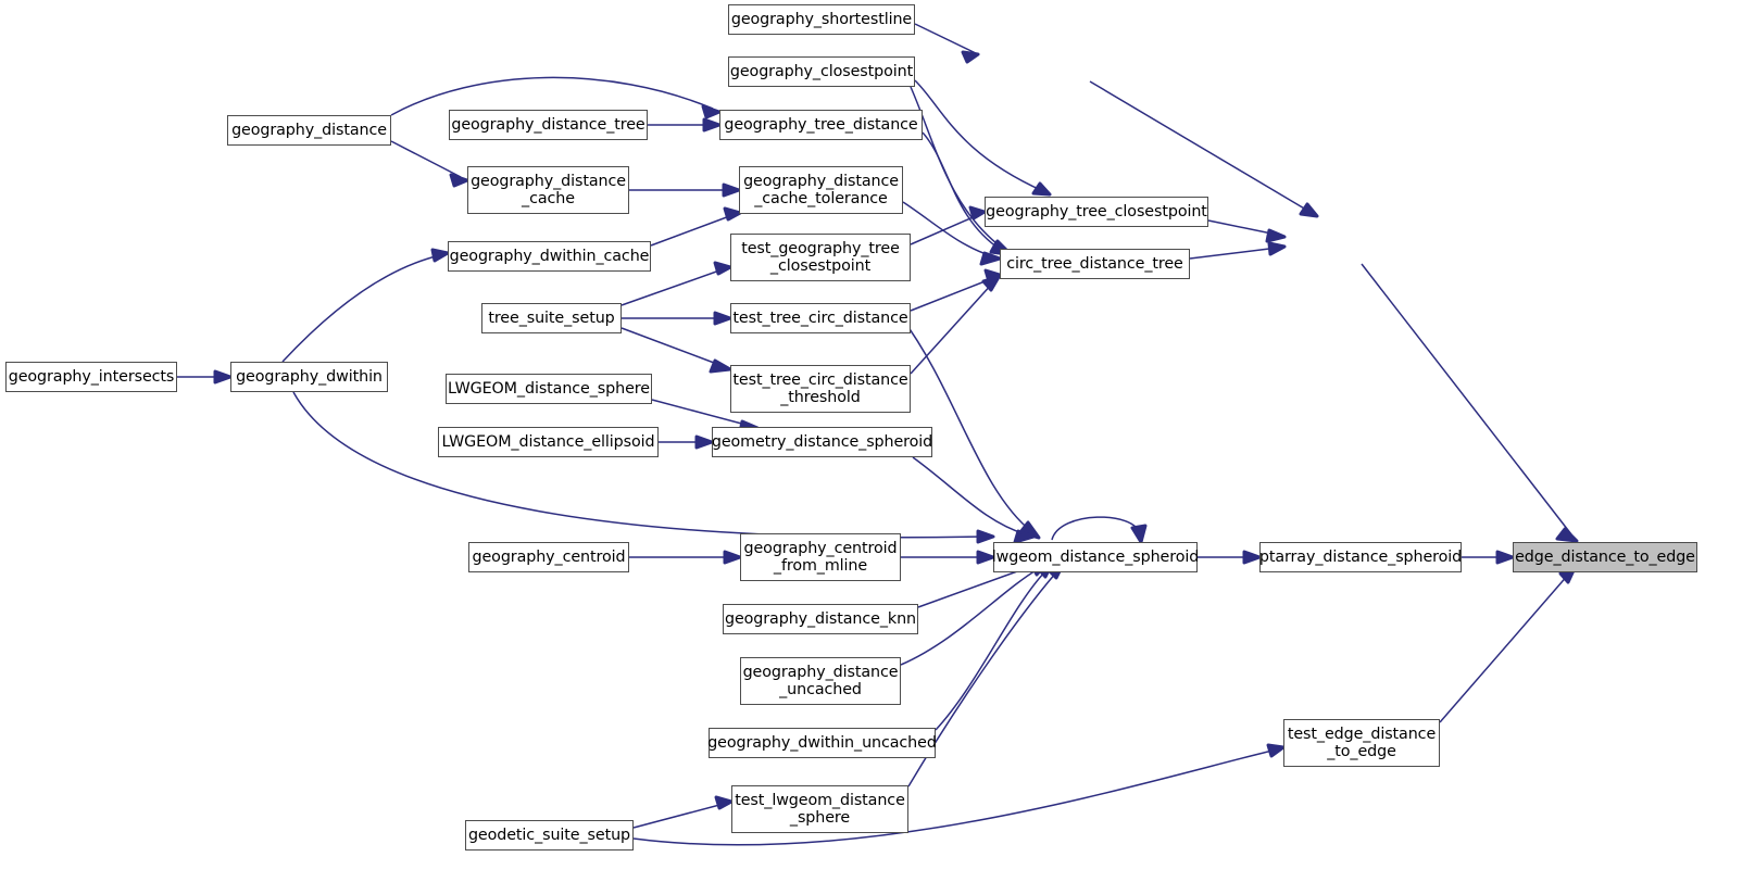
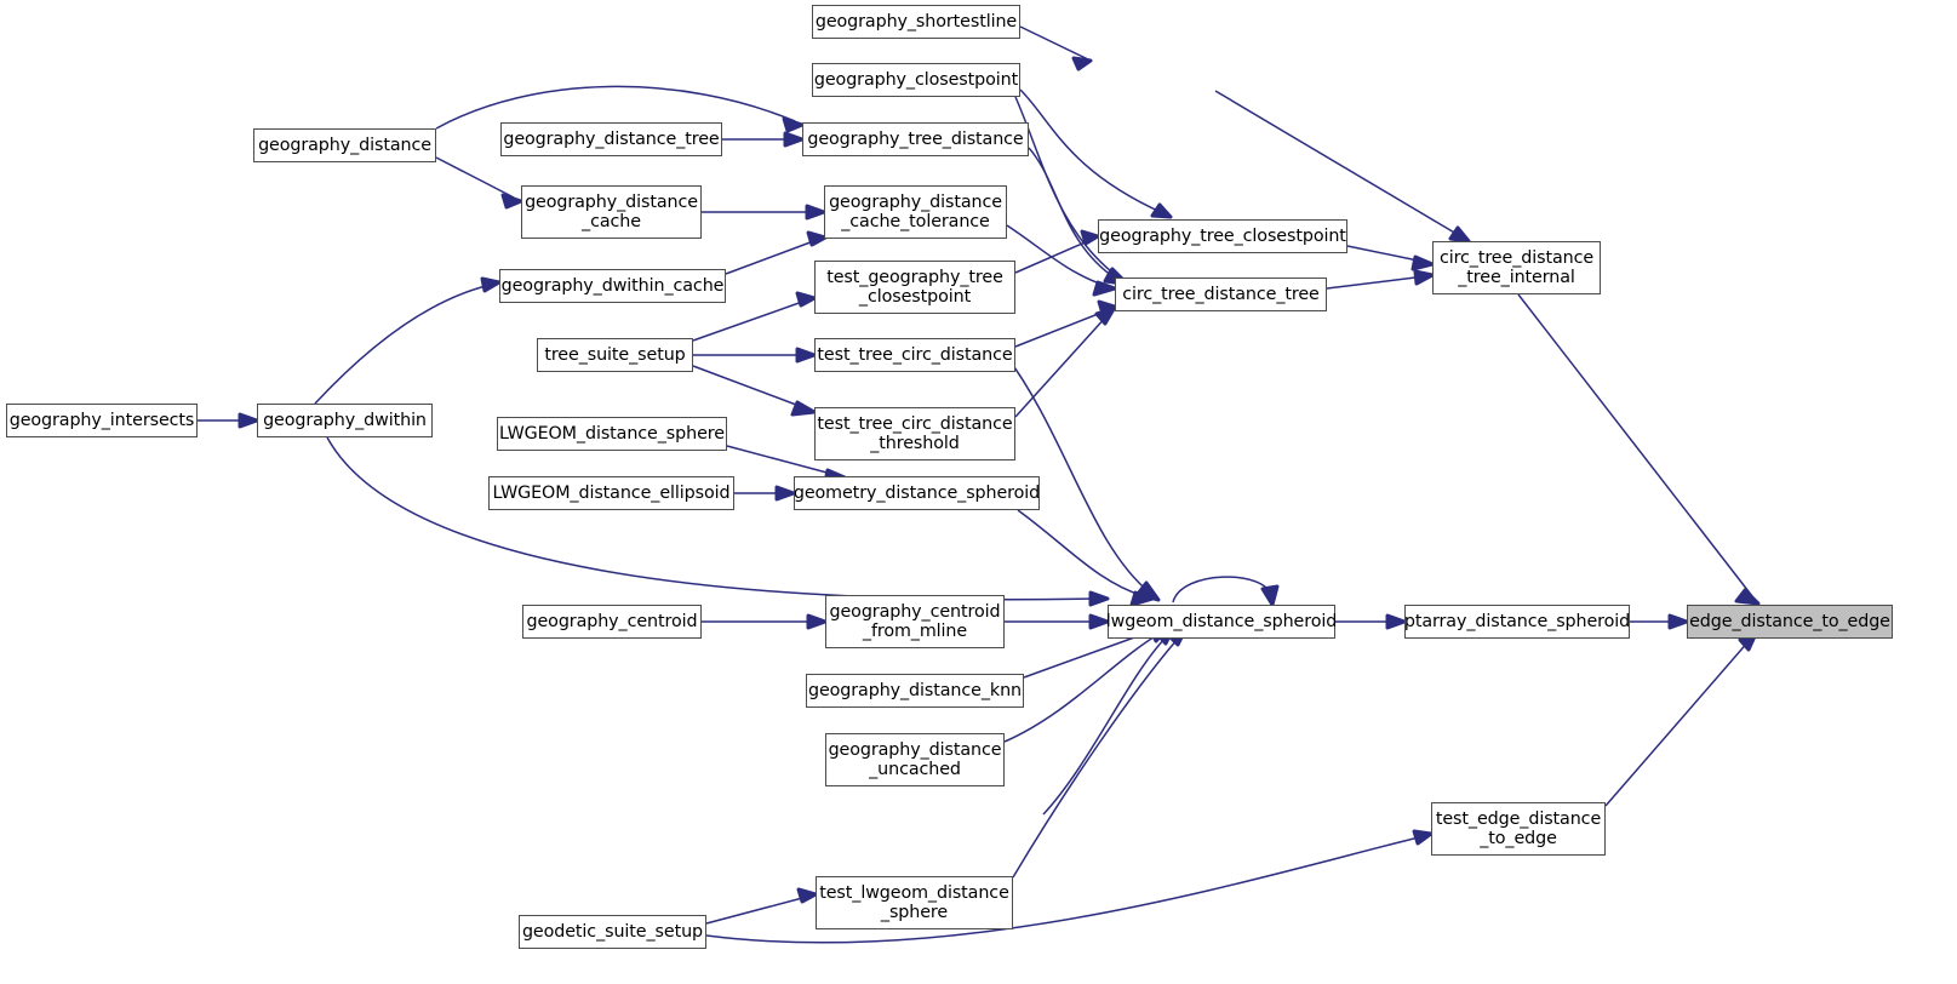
  geography_shortestline
  geography_closestpoint
  geography_distance
  geography_distance_tree
  geography_tree_distance
  geography_distance
  _cache
  geography_distance
  _cache_tolerance
  geography_tree_closestpoint
+ circ_tree_distance
+ _tree_internal
  geography_dwithin_cache
  test_geography_tree
  _closestpoint
  circ_tree_distance_tree
  tree_suite_setup
  test_tree_circ_distance
  test_tree_circ_distance
  _threshold
  geography_intersects
  geography_dwithin
  LWGEOM_distance_sphere
  LWGEOM_distance_ellipsoid
  geometry_distance_spheroid
  geography_centroid
  geography_centroid
  _from_mline
  lwgeom_distance_spheroid
  ptarray_distance_spheroid
  edge_distance_to_edge
  geography_distance_knn
  geography_distance
  _uncached
- geography_dwithin_uncached
  test_edge_distance
  _to_edge
  test_lwgeom_distance
  _sphere
  geodetic_suite_setup
